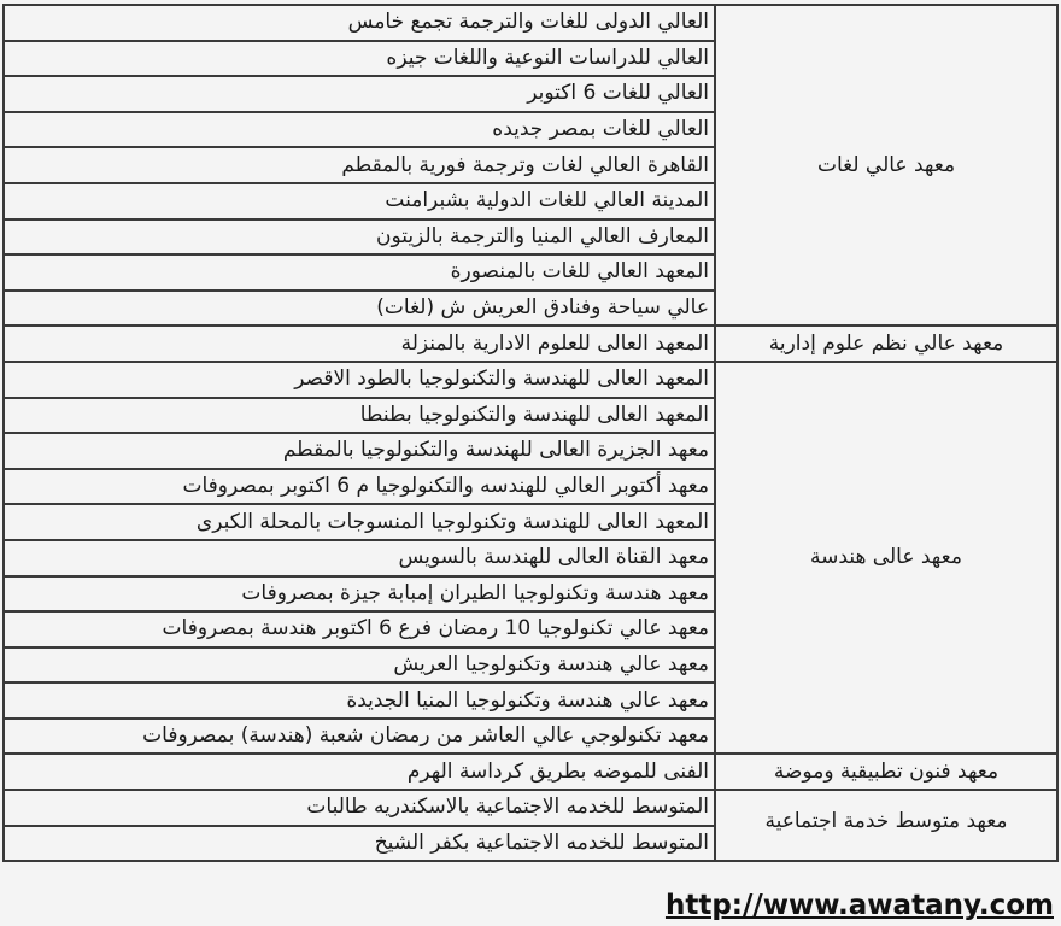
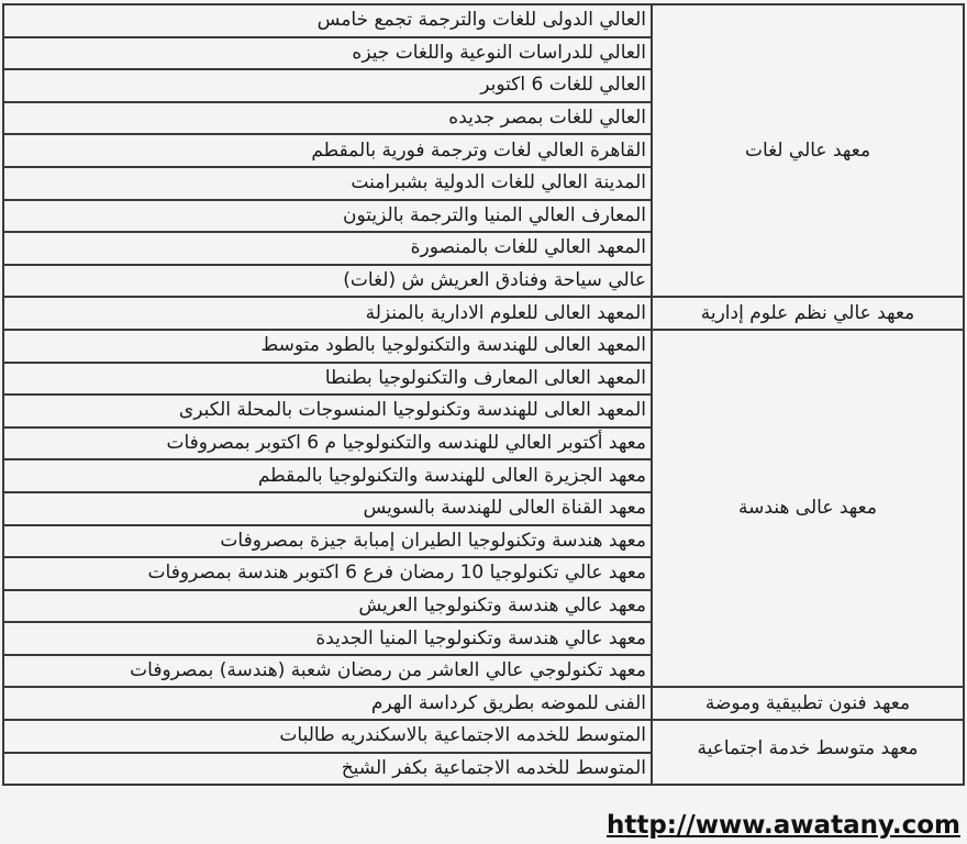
  معهد عالي لغات	العالي الدولى للغات والترجمة تجمع خامس
  العالي للدراسات النوعية واللغات جيزه
  العالي للغات 6 اكتوبر
  العالي للغات بمصر جديده
  القاهرة العالي لغات وترجمة فورية بالمقطم
  المدينة العالي للغات الدولية بشبرامنت
  المعارف العالي المنيا والترجمة بالزيتون
  المعهد العالي للغات بالمنصورة
  عالي سياحة وفنادق العريش ش (لغات)
  معهد عالي نظم علوم إدارية	المعهد العالى للعلوم الادارية بالمنزلة
- معهد عالى هندسة	المعهد العالى للهندسة والتكنولوجيا بالطود الاقصر
+ معهد عالى هندسة	المعهد العالى للهندسة والتكنولوجيا بالطود متوسط
- المعهد العالى للهندسة والتكنولوجيا بطنطا
+ المعهد العالى المعارف والتكنولوجيا بطنطا
- معهد الجزيرة العالى للهندسة والتكنولوجيا بالمقطم
+ المعهد العالى للهندسة وتكنولوجيا المنسوجات بالمحلة الكبرى
  معهد أكتوبر العالي للهندسه والتكنولوجيا م 6 اكتوبر بمصروفات
- المعهد العالى للهندسة وتكنولوجيا المنسوجات بالمحلة الكبرى
+ معهد الجزيرة العالى للهندسة والتكنولوجيا بالمقطم
  معهد القناة العالى للهندسة بالسويس
  معهد هندسة وتكنولوجيا الطيران إمبابة جيزة بمصروفات
  معهد عالي تكنولوجيا 10 رمضان فرع 6 اكتوبر هندسة بمصروفات
  معهد عالي هندسة وتكنولوجيا العريش
  معهد عالي هندسة وتكنولوجيا المنيا الجديدة
  معهد تكنولوجي عالي العاشر من رمضان شعبة (هندسة) بمصروفات
  معهد فنون تطبيقية وموضة	الفنى للموضه بطريق كرداسة الهرم
  معهد متوسط خدمة اجتماعية	المتوسط للخدمه الاجتماعية بالاسكندريه طالبات
  المتوسط للخدمه الاجتماعية بكفر الشيخ
  http://www.awatany.com
